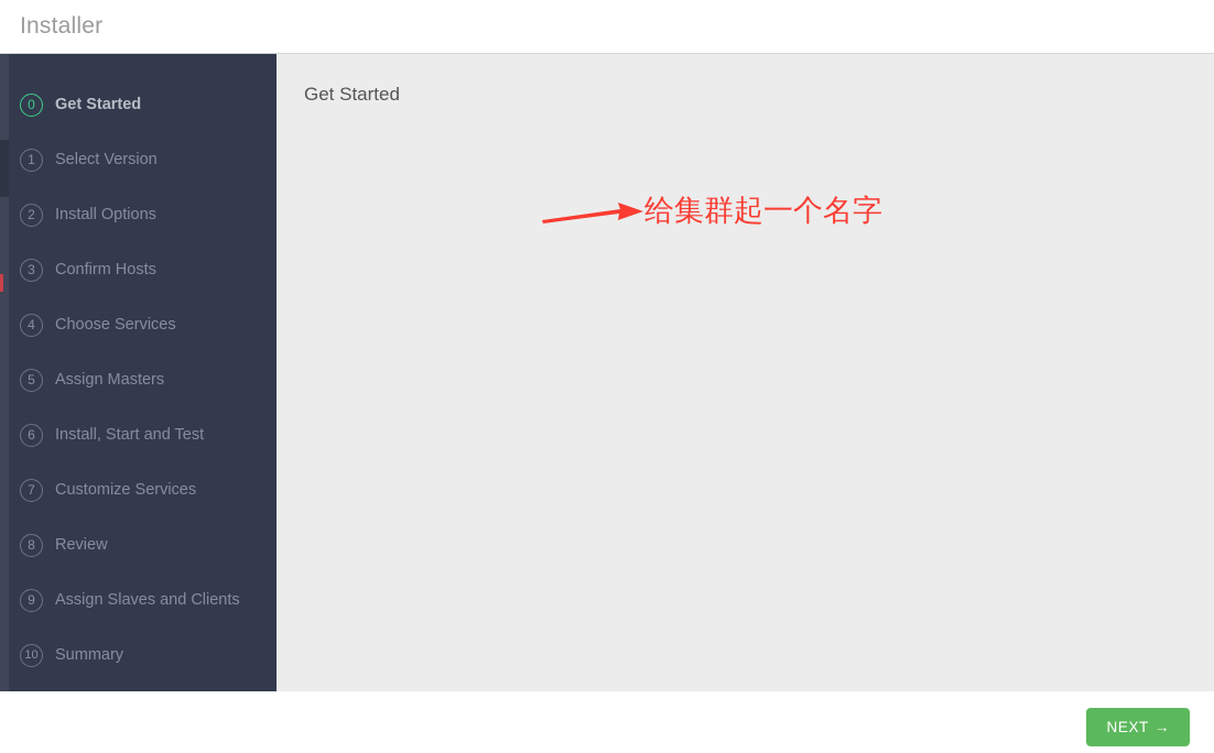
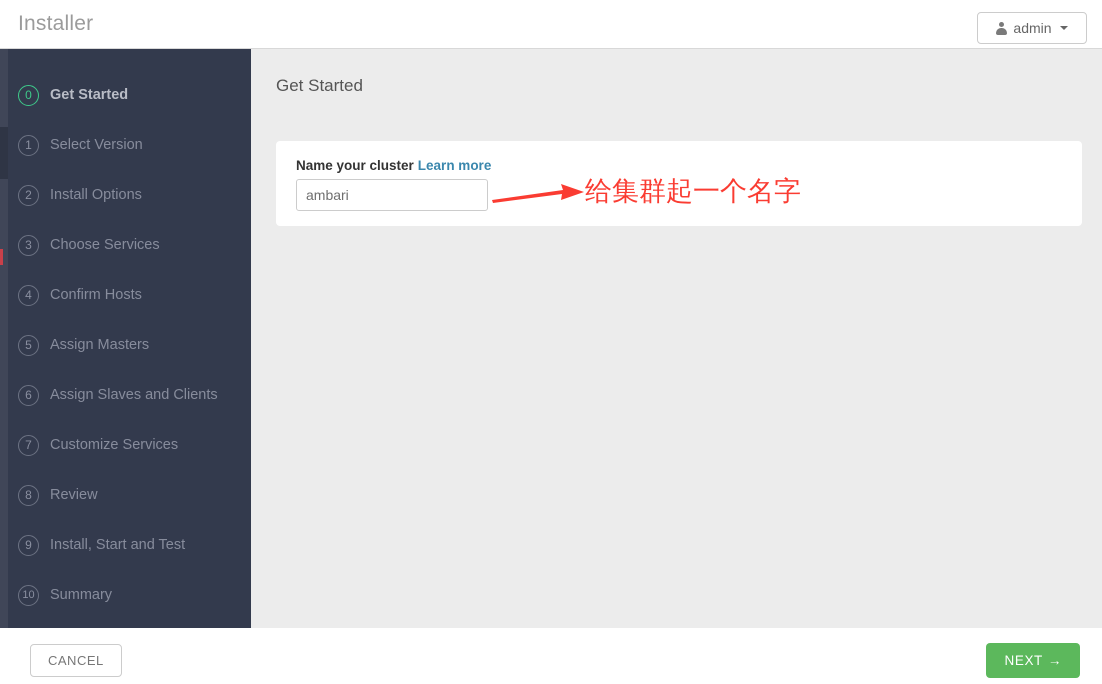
  Installer
+ admin
  0
  Get Started
  1
  Select Version
  2
  Install Options
  3
- Confirm Hosts
+ Choose Services
  4
- Choose Services
+ Confirm Hosts
  5
  Assign Masters
  6
- Install, Start and Test
+ Assign Slaves and Clients
  7
  Customize Services
  8
  Review
  9
- Assign Slaves and Clients
+ Install, Start and Test
  10
  Summary
  Get Started
+ Name your cluster Learn more
+ ambari
  给集群起一个名字
+ CANCEL
  NEXT
  →
